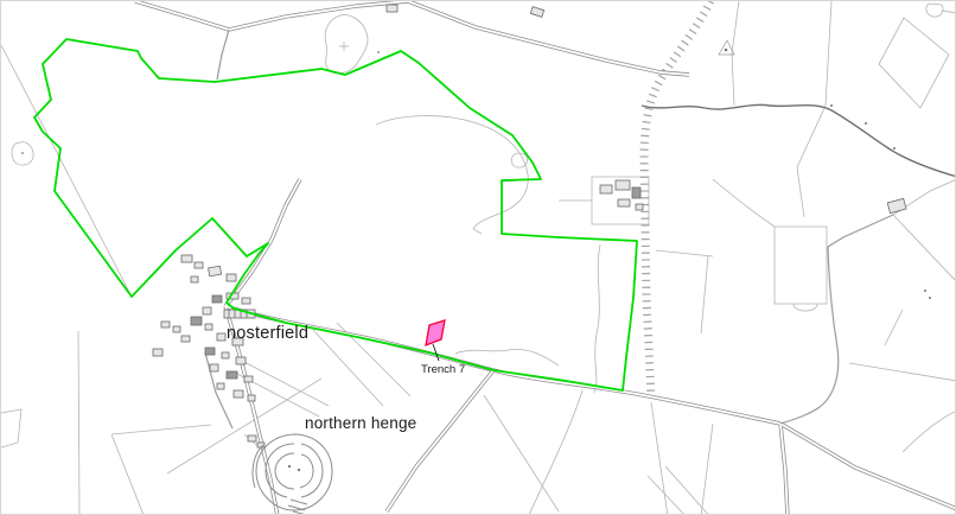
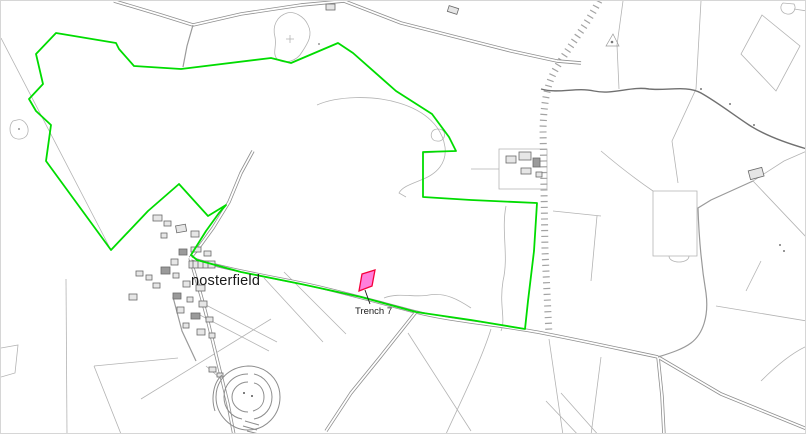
  nosterfield
- northern henge
  Trench 7
